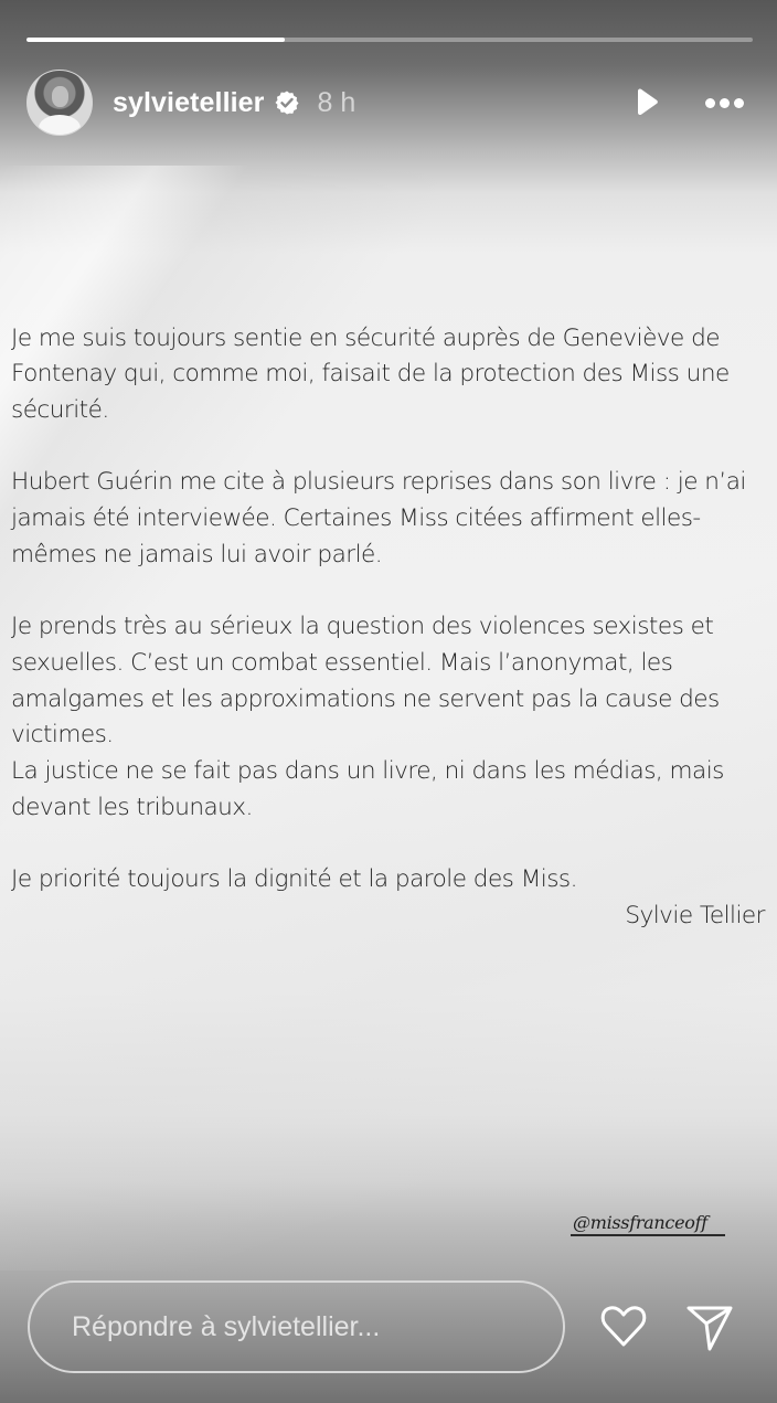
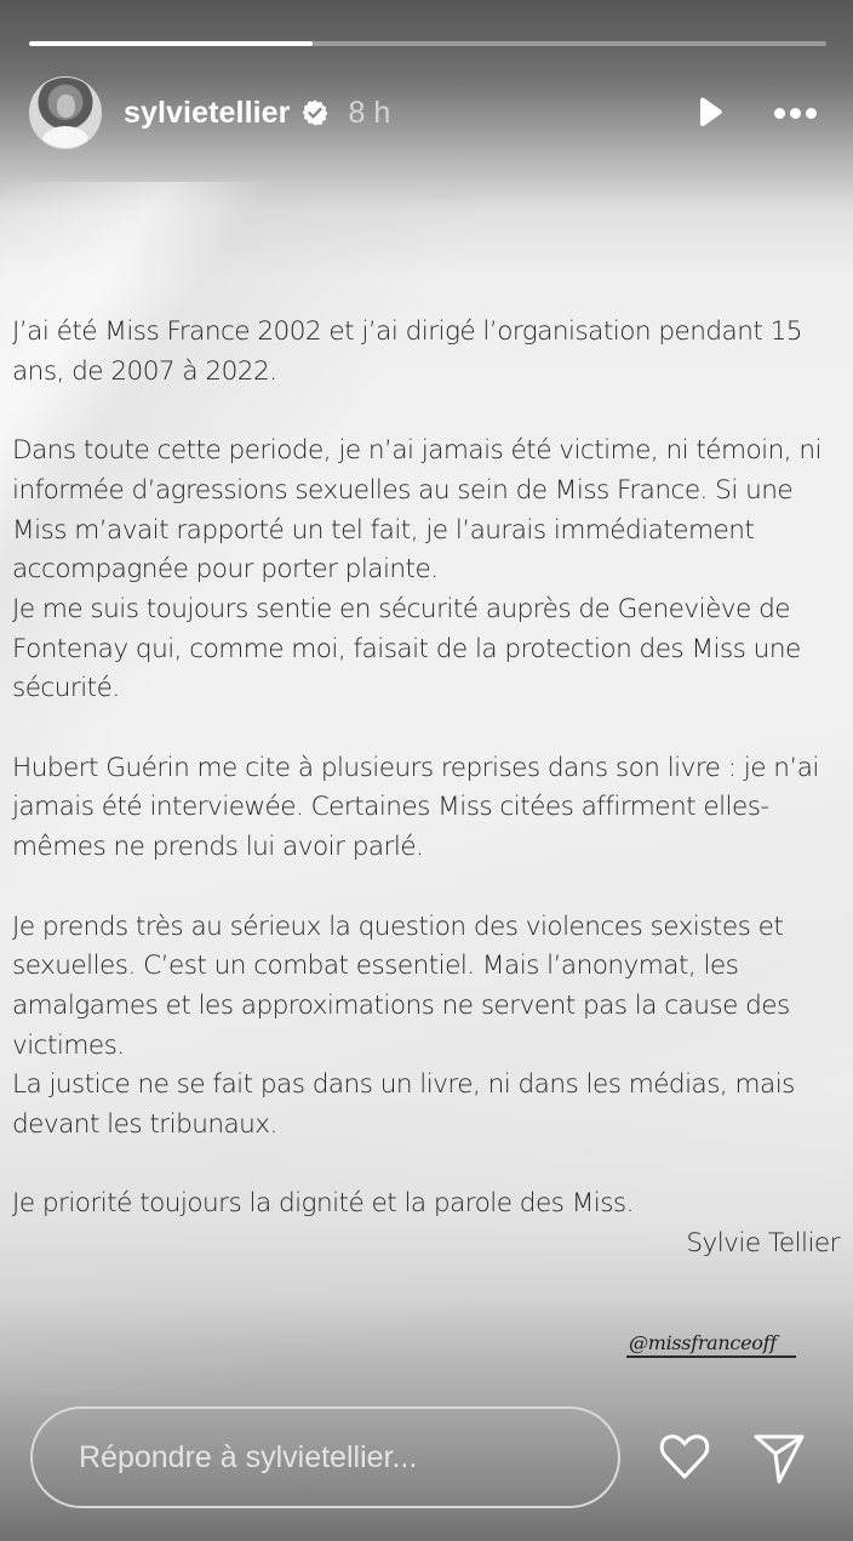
  sylvietellier
  8 h
+ J’ai été Miss France 2002 et j’ai dirigé l’organisation pendant 15 ans, de 2007 à 2022.
+ Dans toute cette periode, je n’ai jamais été victime, ni témoin, ni informée d’agressions sexuelles au sein de Miss France. Si une Miss m’avait rapporté un tel fait, je l’aurais immédiatement accompagnée pour porter plainte.
  Je me suis toujours sentie en sécurité auprès de Geneviève de Fontenay qui, comme moi, faisait de la protection des Miss une sécurité.
- Hubert Guérin me cite à plusieurs reprises dans son livre : je n’ai jamais été interviewée. Certaines Miss citées affirment elles-mêmes ne jamais lui avoir parlé.
+ Hubert Guérin me cite à plusieurs reprises dans son livre : je n’ai jamais été interviewée. Certaines Miss citées affirment elles-mêmes ne prends lui avoir parlé.
  Je prends très au sérieux la question des violences sexistes et sexuelles. C’est un combat essentiel. Mais l’anonymat, les amalgames et les approximations ne servent pas la cause des victimes.
  La justice ne se fait pas dans un livre, ni dans les médias, mais devant les tribunaux.
  Je priorité toujours la dignité et la parole des Miss.
  Sylvie Tellier
  @missfranceoff
  Répondre à sylvietellier...
